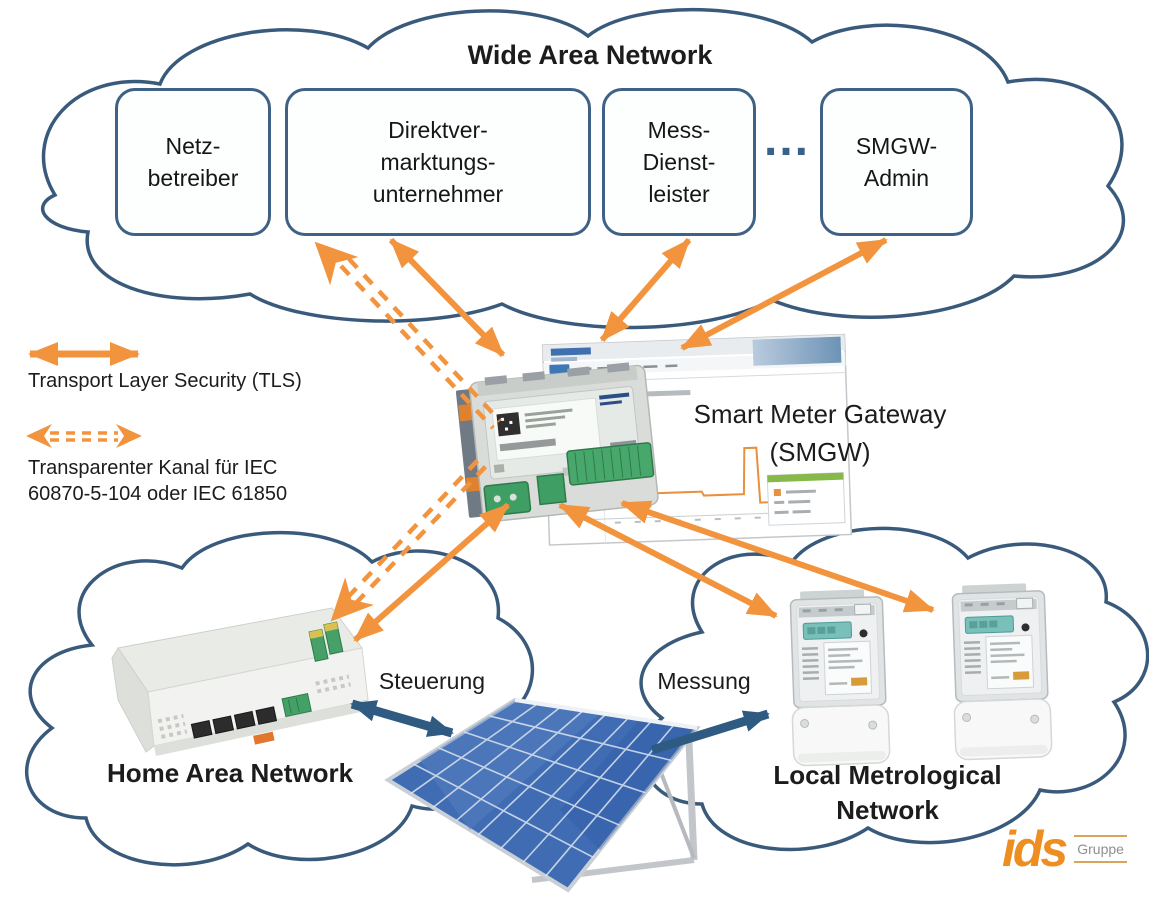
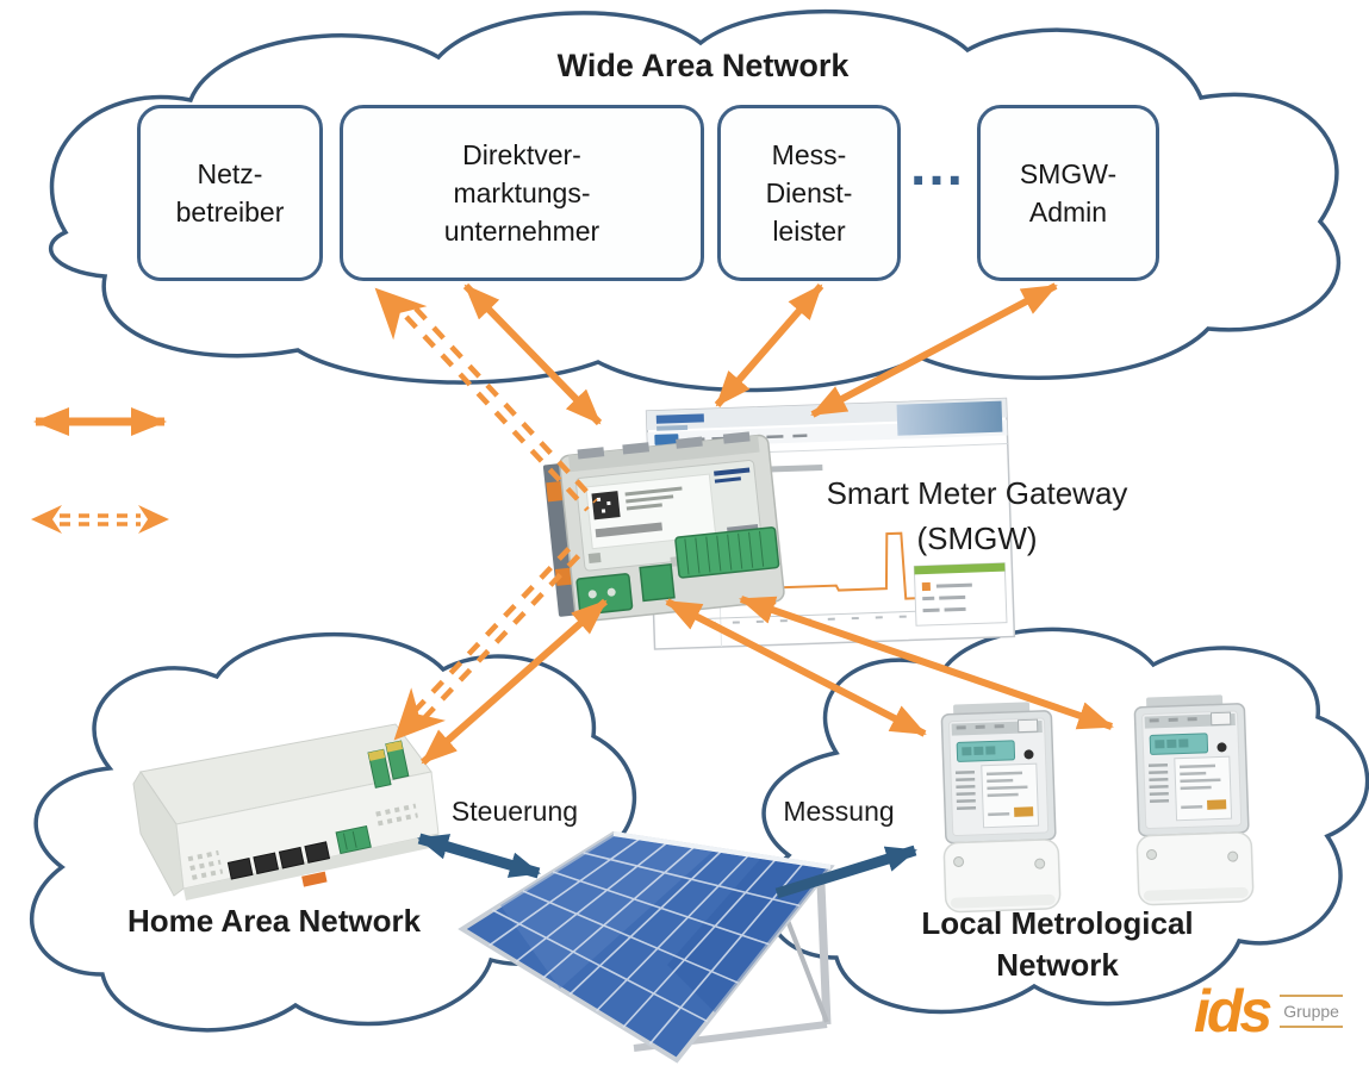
  Wide Area Network
  Netz-
  betreiber
  Direktver-
  marktungs-
  unternehmer
  Mess-
  Dienst-
  leister
  ...
  SMGW-
  Admin
- Transport Layer Security (TLS)
- Transparenter Kanal für IEC
- 60870-5-104 oder IEC 61850
  Smart Meter Gateway
  (SMGW)
  Steuerung
  Messung
  Home Area Network
  Local Metrological
  Network
  ids
  Gruppe
